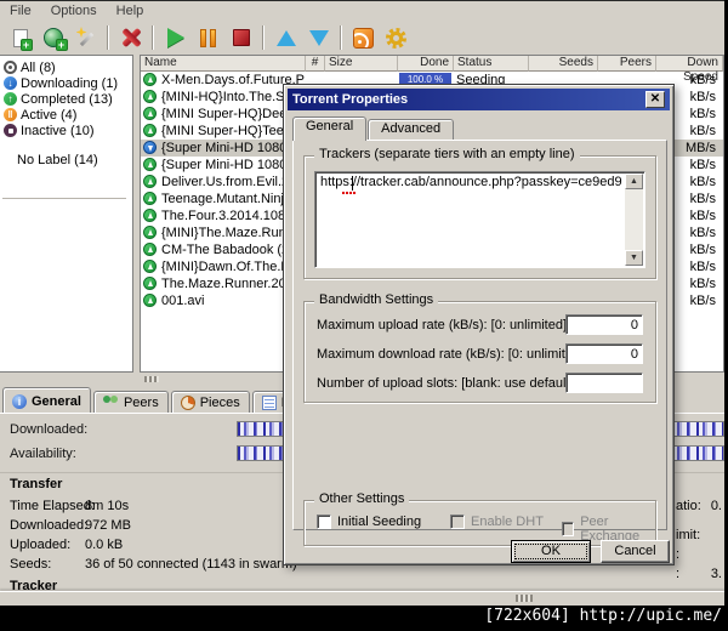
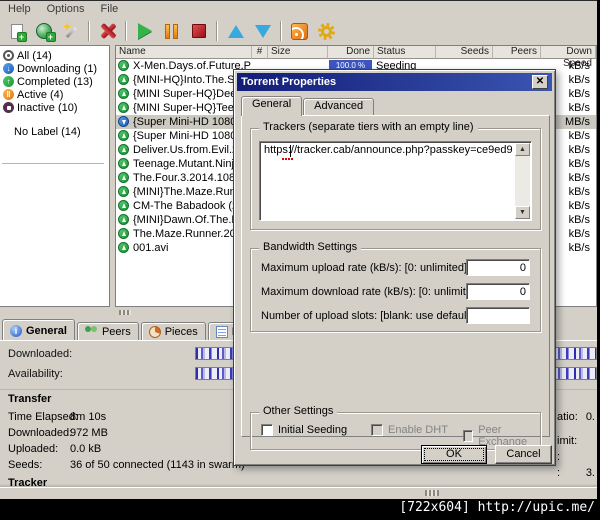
- File
+ Help
  Options
- Help
+ File
  +
  +
- All (8)
+ All (14)
  ↓
  Downloading (1)
  ↑
  Completed (13)
  ‖
  Active (4)
  Inactive (10)
  No Label (14)
  Name
  #
  Size
  Done
  Status
  Seeds
  Peers
  Down Speed
  X-Men.Days.of.Future.P
  100.0 %
  Seeding
  kB/s
  {MINI-HQ}Into.The.S
  kB/s
  {MINI Super-HQ}De
  kB/s
  {MINI Super-HQ}Tee
  kB/s
  {Super Mini-HD 108
  MB/s
  {Super Mini-HD 108
  kB/s
  Deliver.Us.from.Evil.
  kB/s
  Teenage.Mutant.Nin
  kB/s
  The.Four.3.2014.10
  kB/s
  {MINI}The.Maze.Ru
  kB/s
  CM-The Babadook (
  kB/s
  {MINI}Dawn.Of.The.
  kB/s
  The.Maze.Runner.2
  kB/s
  001.avi
  kB/s
  General
  Peers
  Pieces
  Downloaded:
  Availability:
  Transfer
  Time Elapsed:
  8m 10s
  Downloaded:
  972 MB
  Uploaded:
  0.0 kB
  Seeds:
  36 of 50 connected (1143 in swar
  atio:
  0.
  imit:
  :
  :
  3.
  Tracker
  Torrent Properties
  ✕
  General
  Advanced
  Trackers (separate tiers with an empty line)
  https//tracker.cab/announce.php?passkey=ce9ed9
  Bandwidth Settings
  Maximum upload rate (kB/s): [0: unlimited
  0
  Maximum download rate (kB/s): [0: unlimit
  0
  Number of upload slots: [blank: use defau
  Other Settings
  Initial Seeding
  Enable DHT
  Peer Exchange
  OK
  Cancel
  [722x604] http://upic.me/
